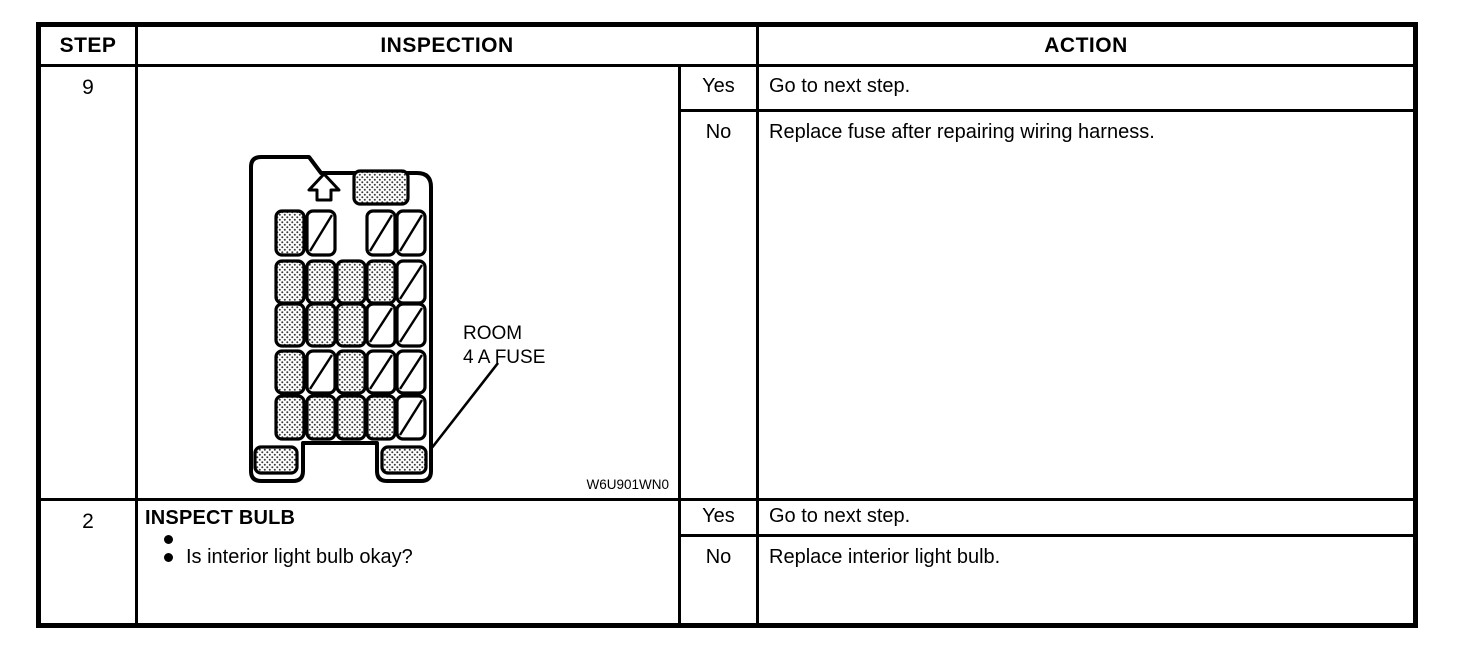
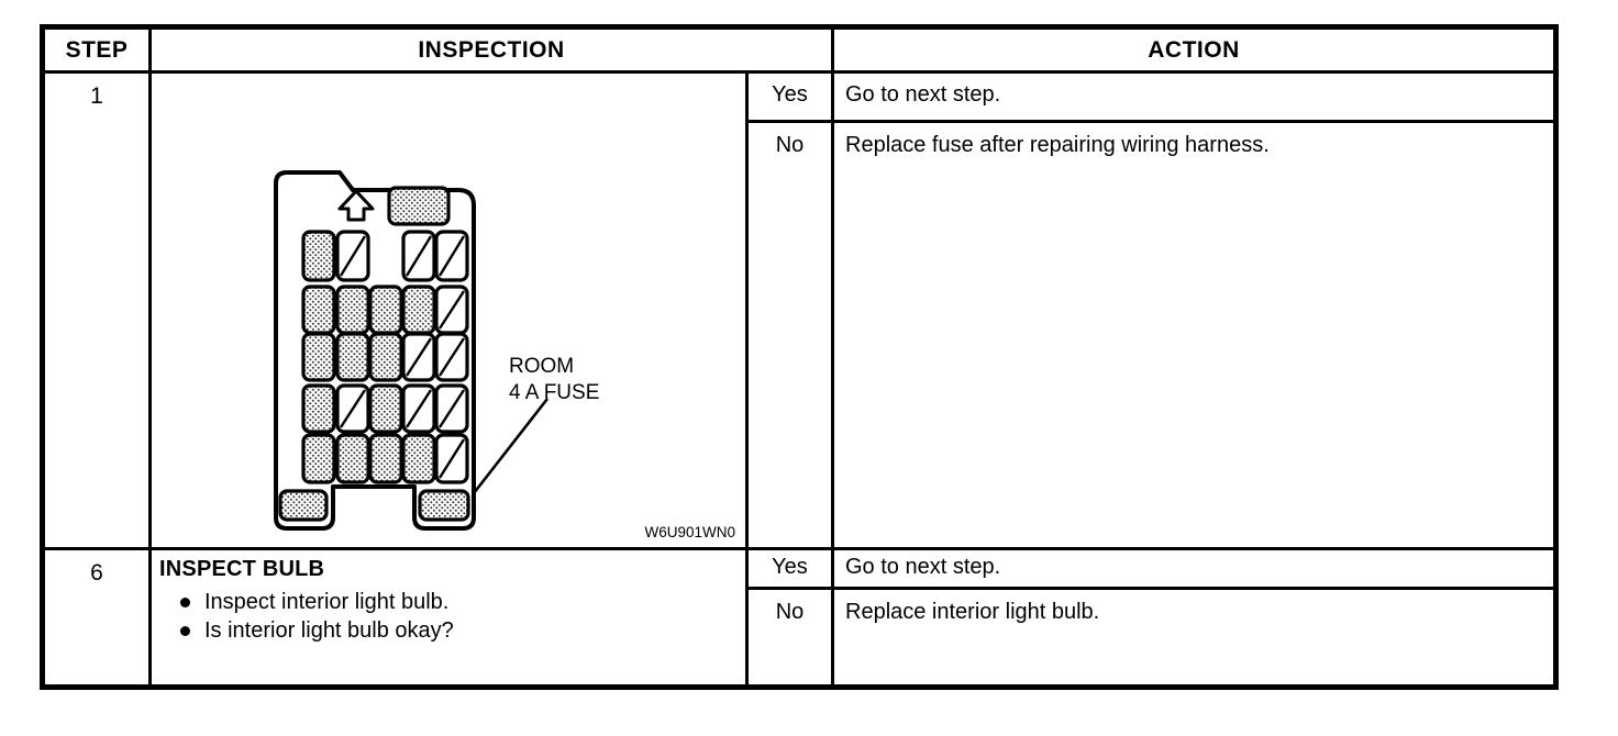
  STEP
  INSPECTION
  ACTION
- 9
+ 1
  Yes
  Go to next step.
  No
  Replace fuse after repairing wiring harness.
  ROOM
  4 A FUSE
  W6U901WN0
- 2
+ 6
  INSPECT BULB
+ Inspect interior light bulb.
  Is interior light bulb okay?
  Yes
  Go to next step.
  No
  Replace interior light bulb.
